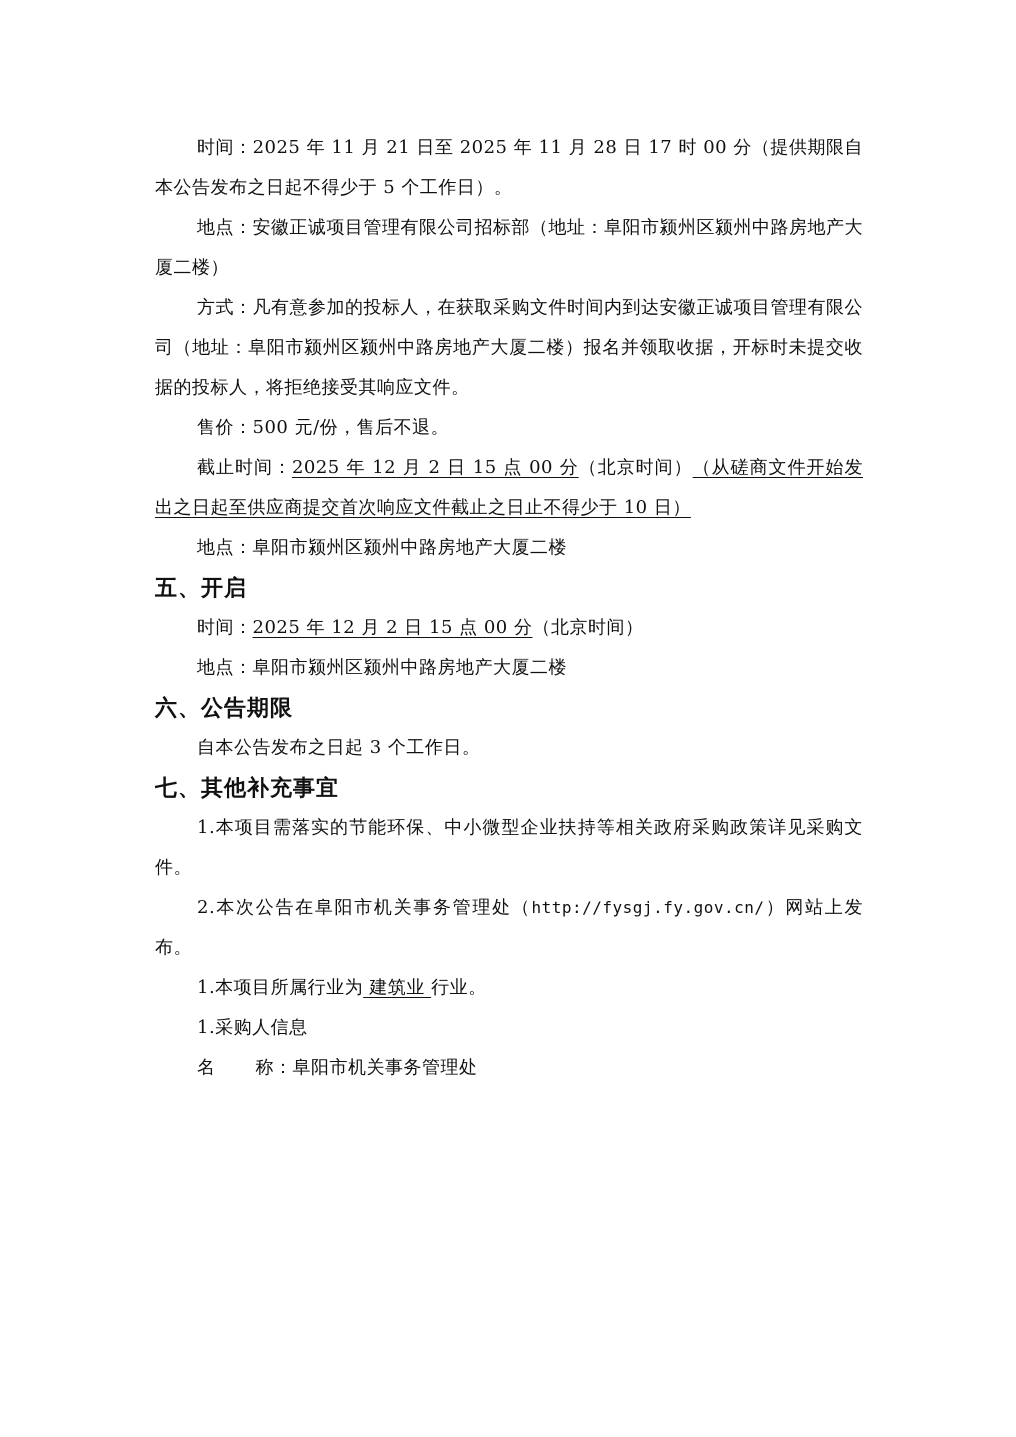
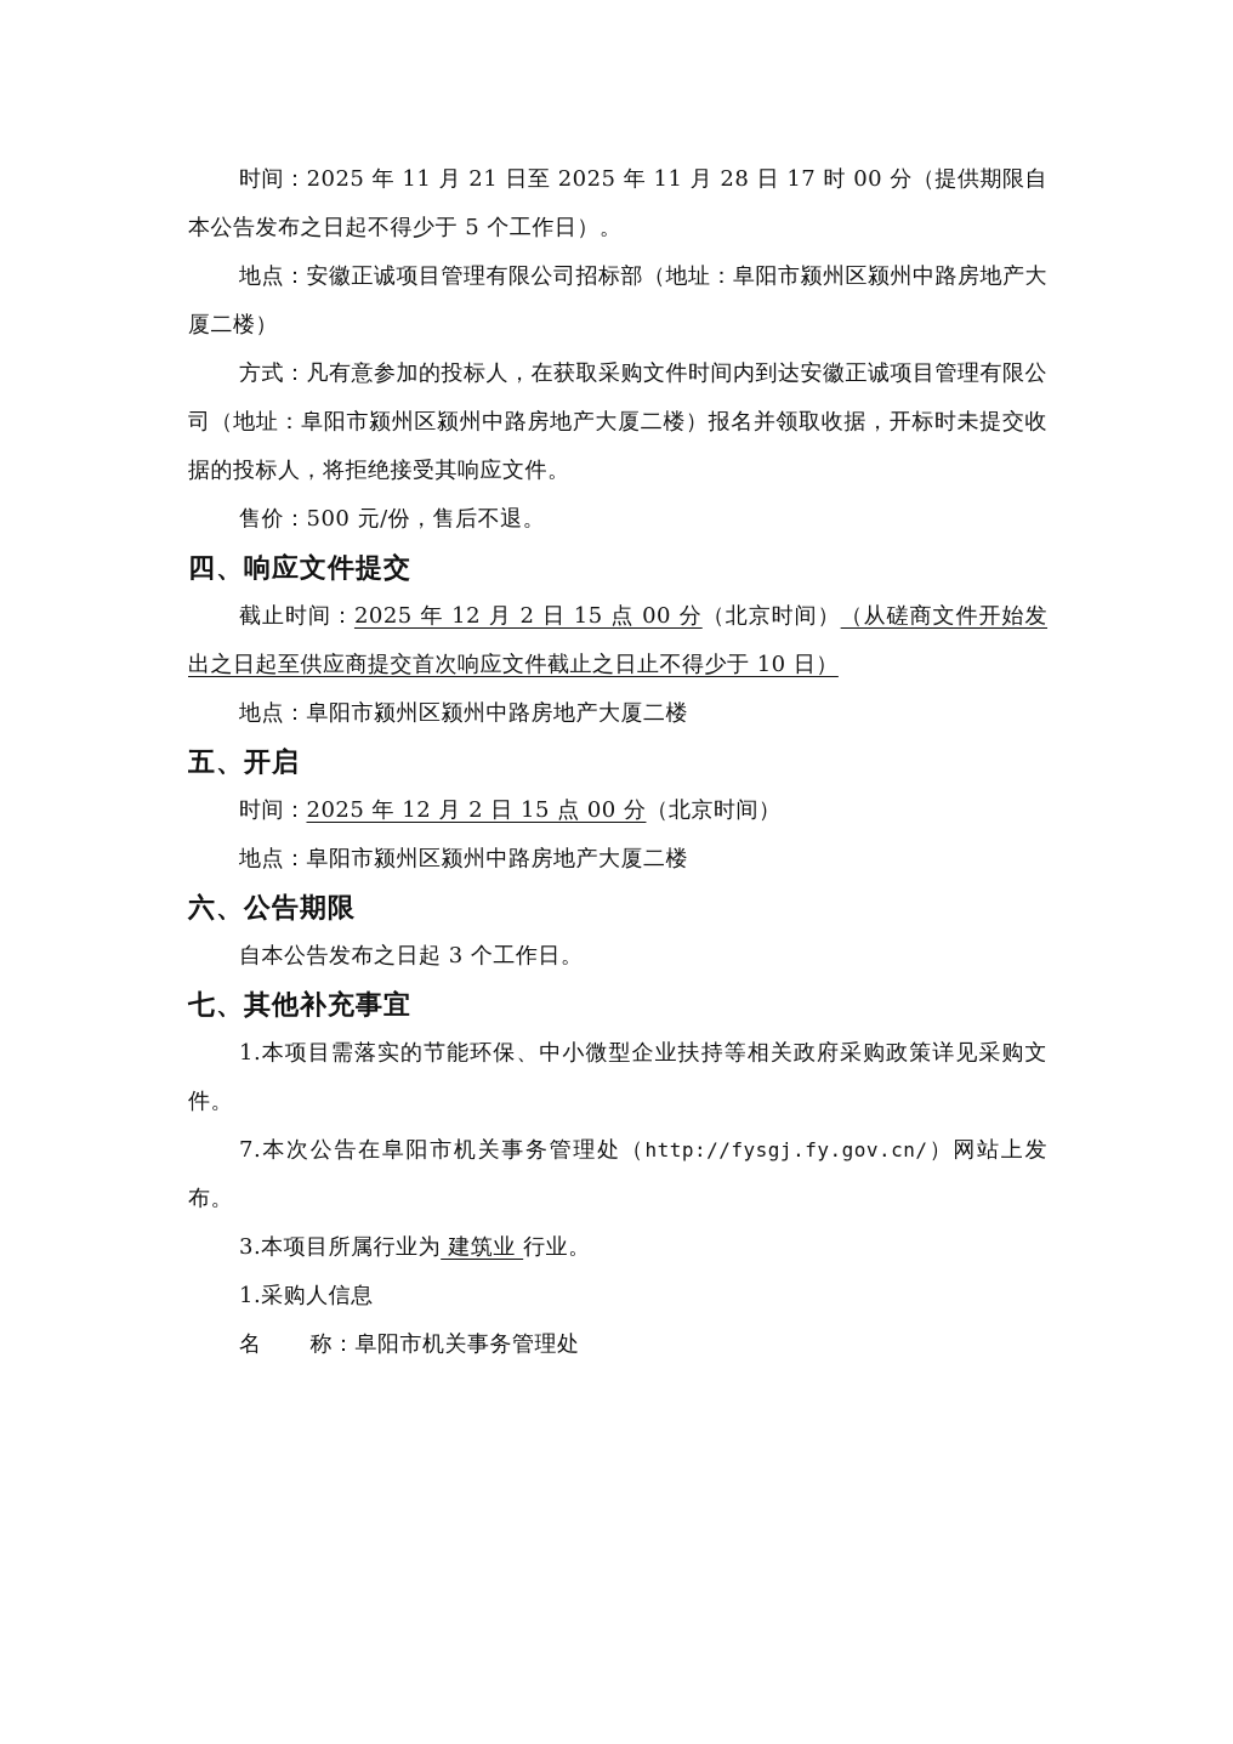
  时间：2025 年 11 月 21 日至 2025 年 11 月 28 日 17 时 00 分（提供期限自本公告发布之日起不得少于 5 个工作日）。
  地点：安徽正诚项目管理有限公司招标部（地址：阜阳市颍州区颍州中路房地产大厦二楼）
  方式：凡有意参加的投标人，在获取采购文件时间内到达安徽正诚项目管理有限公司（地址：阜阳市颍州区颍州中路房地产大厦二楼）报名并领取收据，开标时未提交收据的投标人，将拒绝接受其响应文件。
  售价：500 元/份，售后不退。
+ 四、响应文件提交
  截止时间：2025 年 12 月 2 日 15 点 00 分（北京时间）（从磋商文件开始发出之日起至供应商提交首次响应文件截止之日止不得少于 10 日）
  地点：阜阳市颍州区颍州中路房地产大厦二楼
  五、开启
  时间：2025 年 12 月 2 日 15 点 00 分（北京时间）
  地点：阜阳市颍州区颍州中路房地产大厦二楼
  六、公告期限
  自本公告发布之日起 3 个工作日。
  七、其他补充事宜
  1.本项目需落实的节能环保、中小微型企业扶持等相关政府采购政策详见采购文件。
- 2.本次公告在阜阳市机关事务管理处（http://fysgj.fy.gov.cn/）网站上发布。
+ 7.本次公告在阜阳市机关事务管理处（http://fysgj.fy.gov.cn/）网站上发布。
- 1.本项目所属行业为 建筑业 行业。
+ 3.本项目所属行业为 建筑业 行业。
  1.采购人信息
  名 称：阜阳市机关事务管理处
